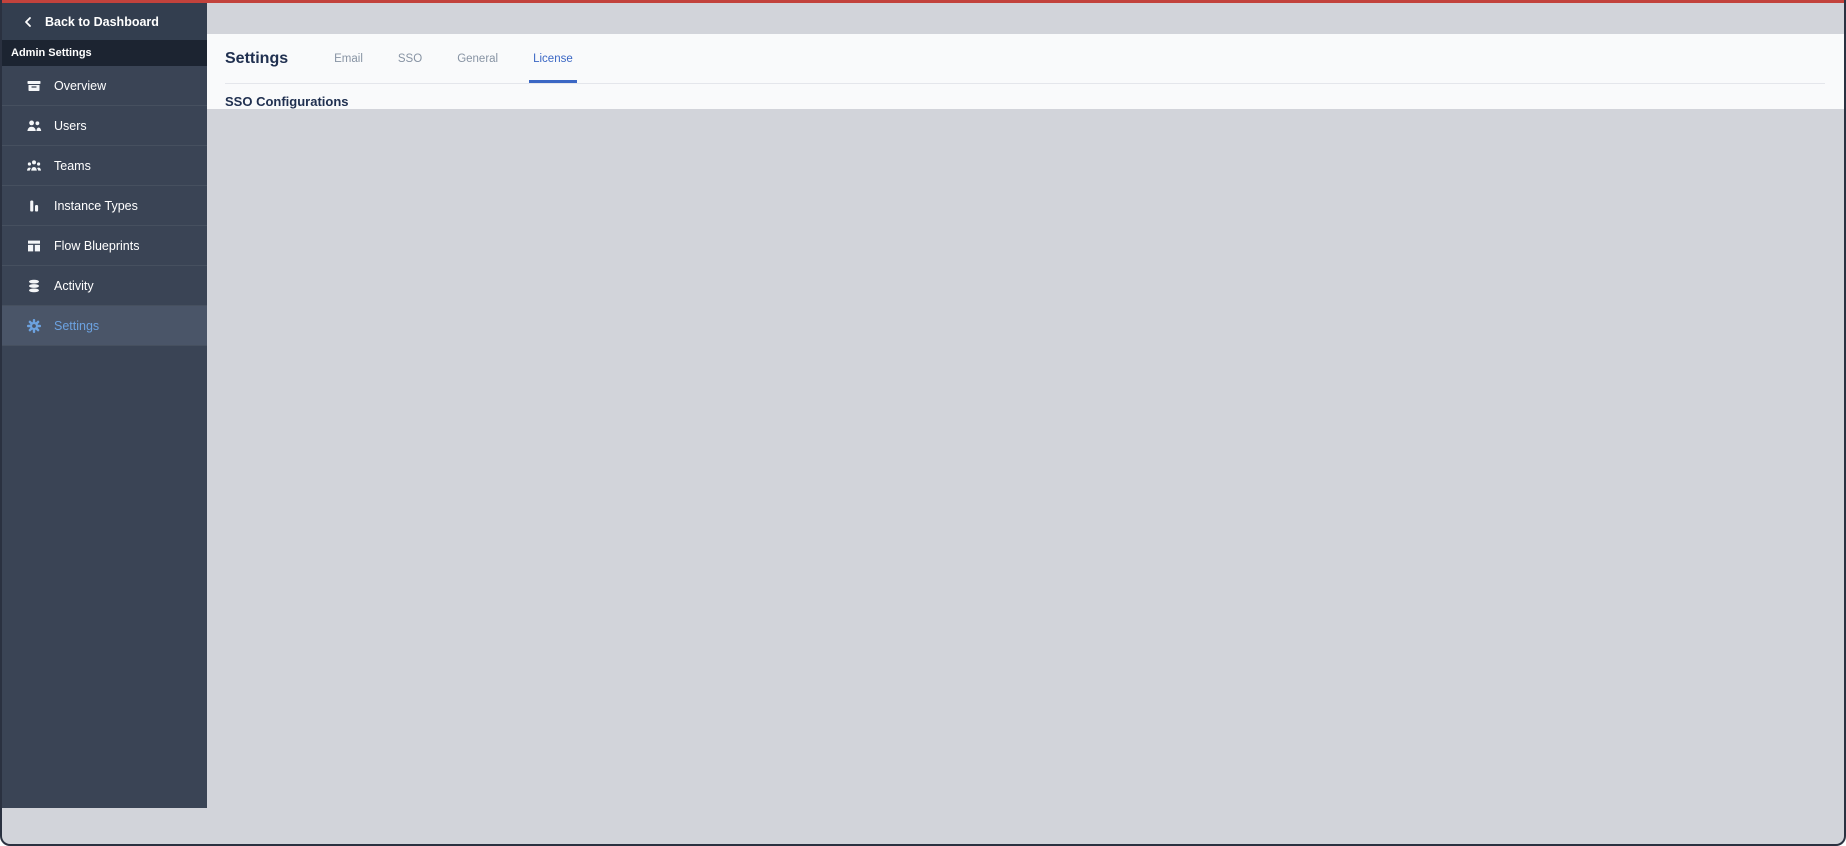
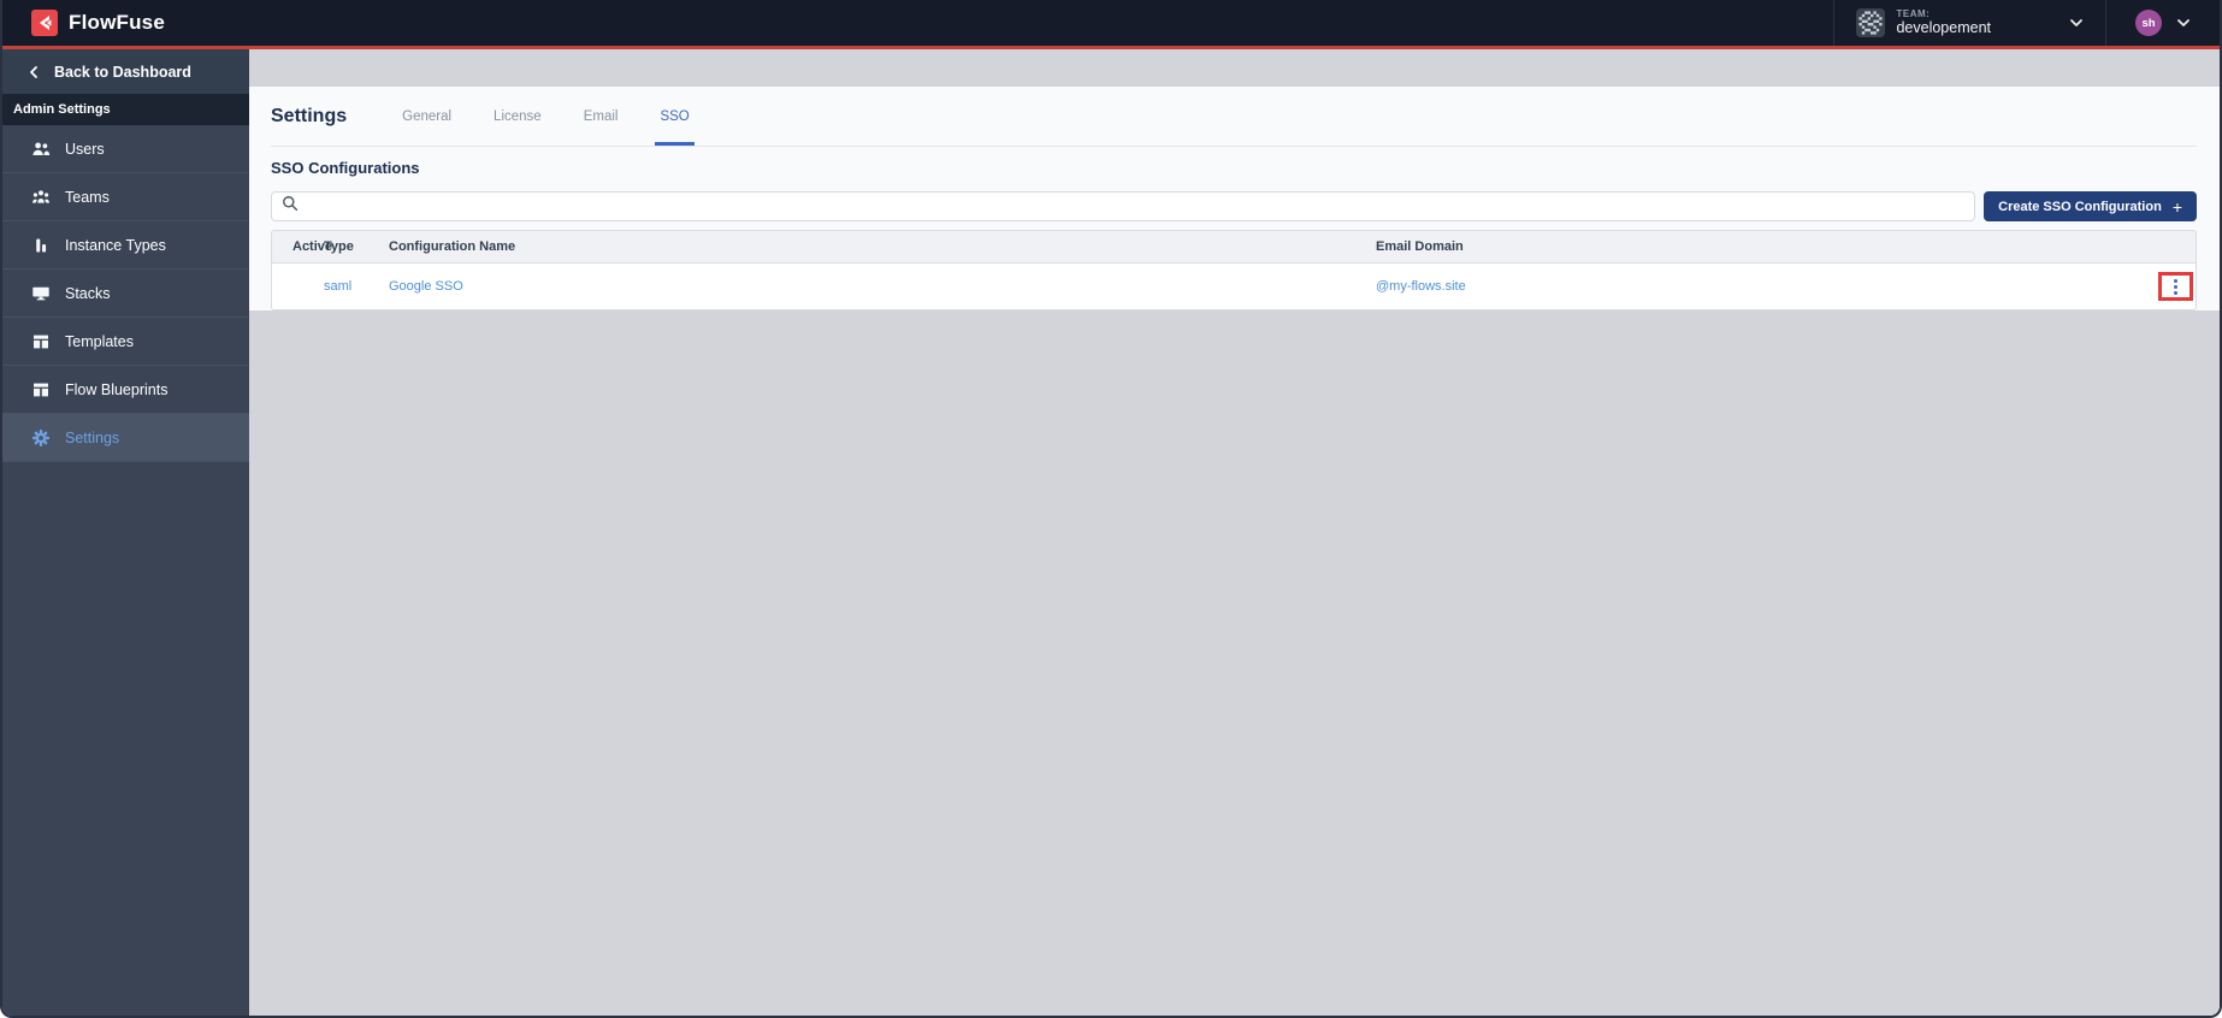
+ FlowFuse
+ TEAM:
+ developement
+ sh
  Back to Dashboard
  Admin Settings
- Overview
  Users
  Teams
  Instance Types
+ Stacks
+ Templates
  Flow Blueprints
- Activity
  Settings
  Settings
- Email
+ General
- SSO
+ License
- General
+ Email
- License
+ SSO
  SSO Configurations
+ Create SSO Configuration
+ +
+ Active
+ Type
+ Configuration Name
+ Email Domain
+ saml
+ Google SSO
+ @my-flows.site
